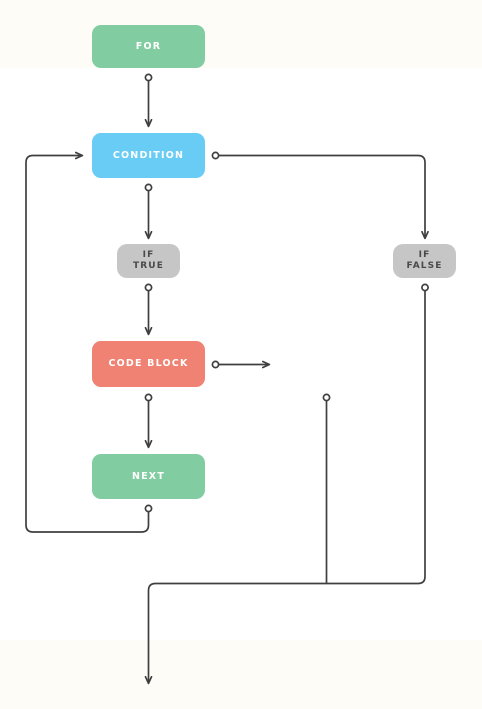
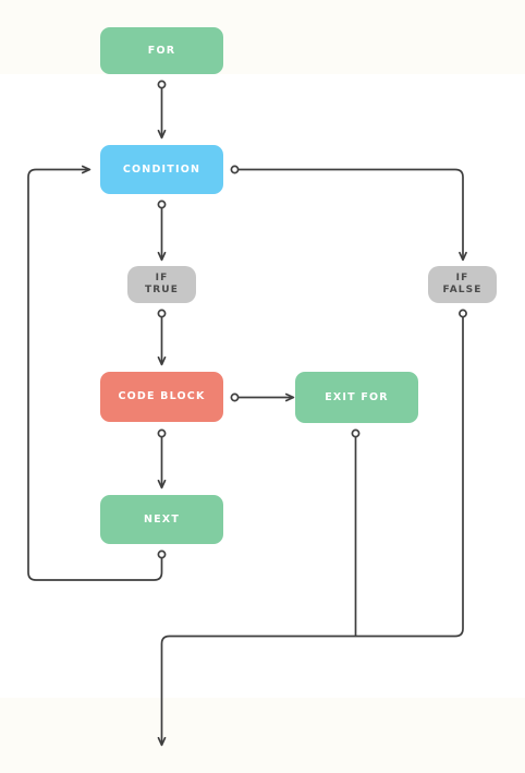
  FOR
  CONDITION
  IF
  TRUE
  IF
  FALSE
  CODE BLOCK
+ EXIT FOR
  NEXT
